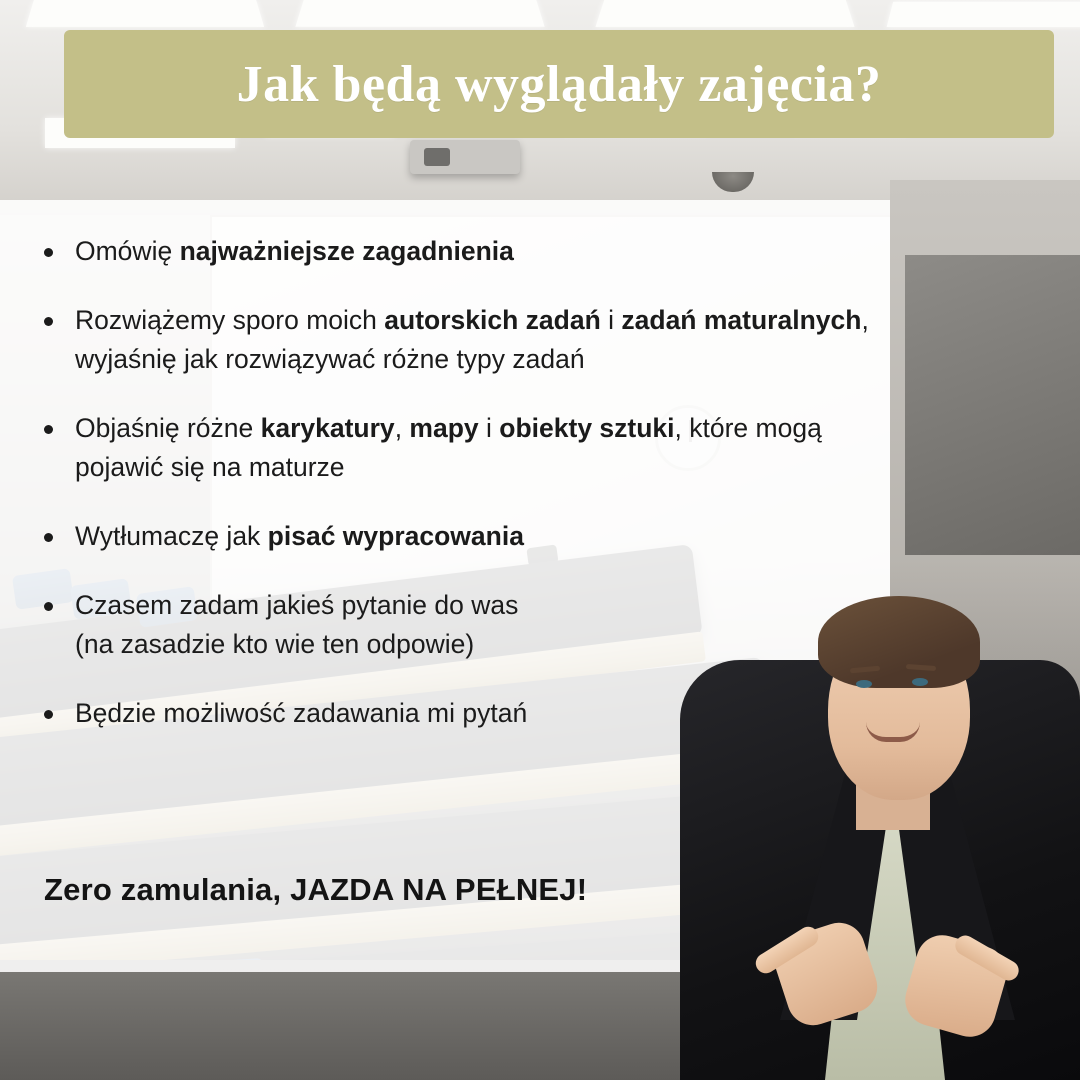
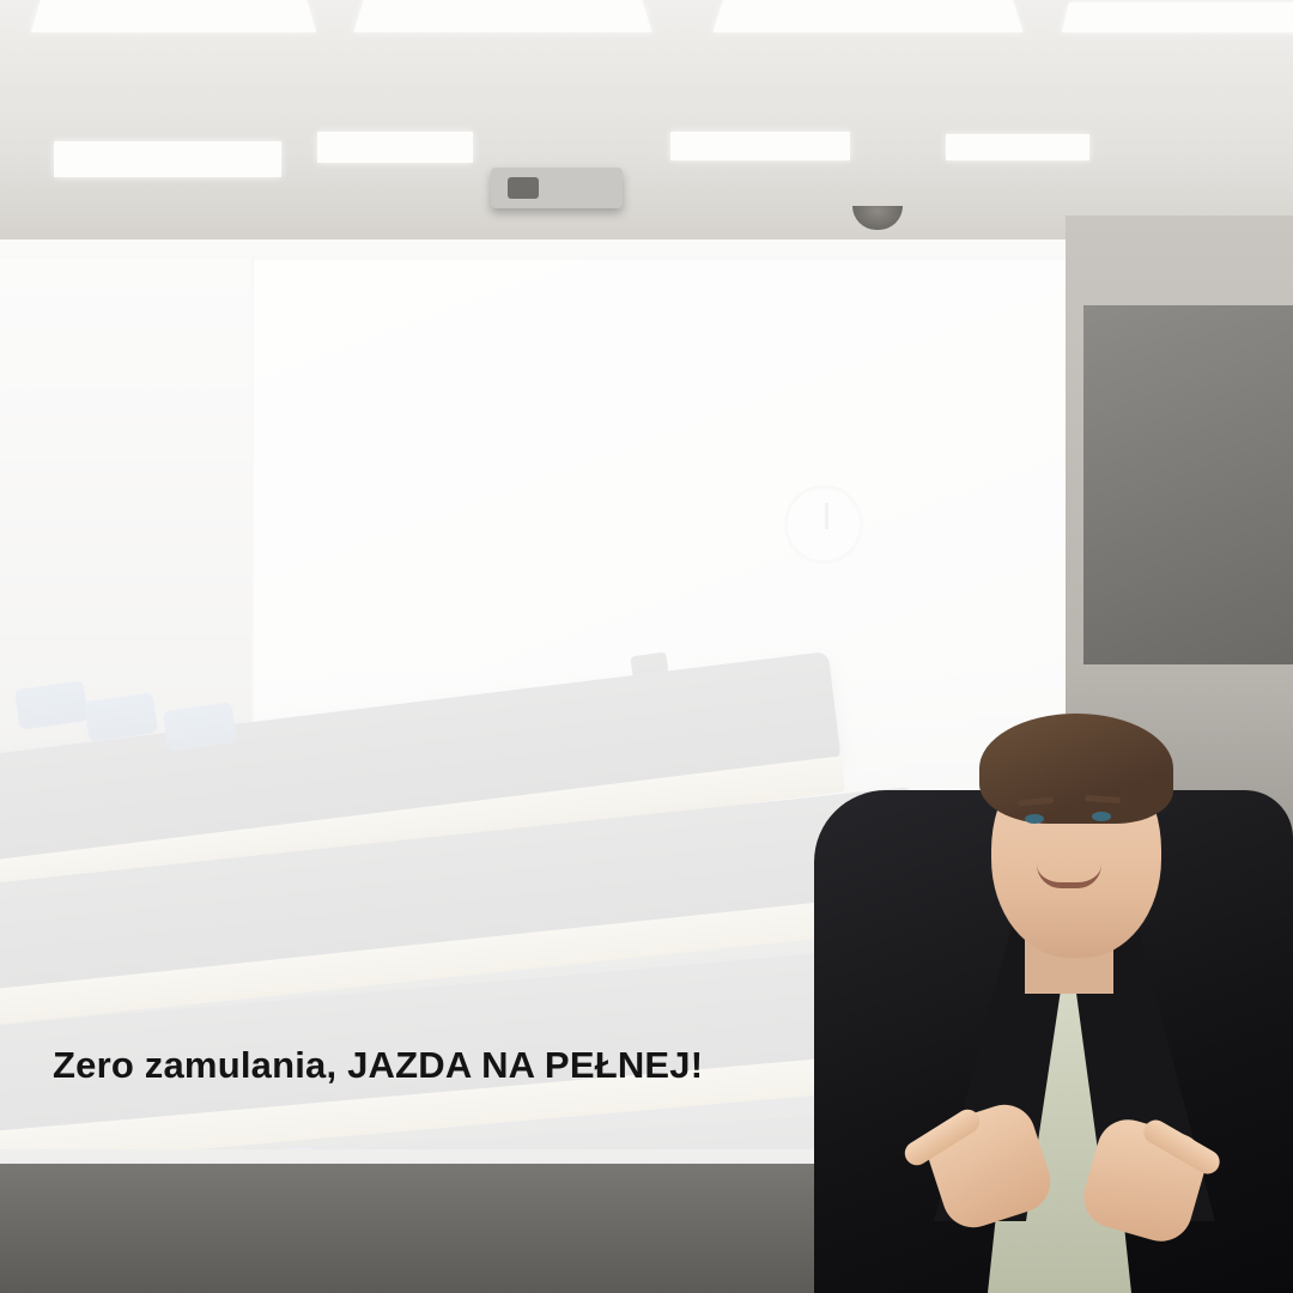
- Jak będą wyglądały zajęcia?
- Omówię najważniejsze zagadnienia
- Rozwiążemy sporo moich autorskich zadań i zadań maturalnych, wyjaśnię jak rozwiązywać różne typy zadań
- Objaśnię różne karykatury, mapy i obiekty sztuki, które mogą pojawić się na maturze
- Wytłumaczę jak pisać wypracowania
- Czasem zadam jakieś pytanie do was
- (na zasadzie kto wie ten odpowie)
- Będzie możliwość zadawania mi pytań
  Zero zamulania, JAZDA NA PEŁNEJ!
